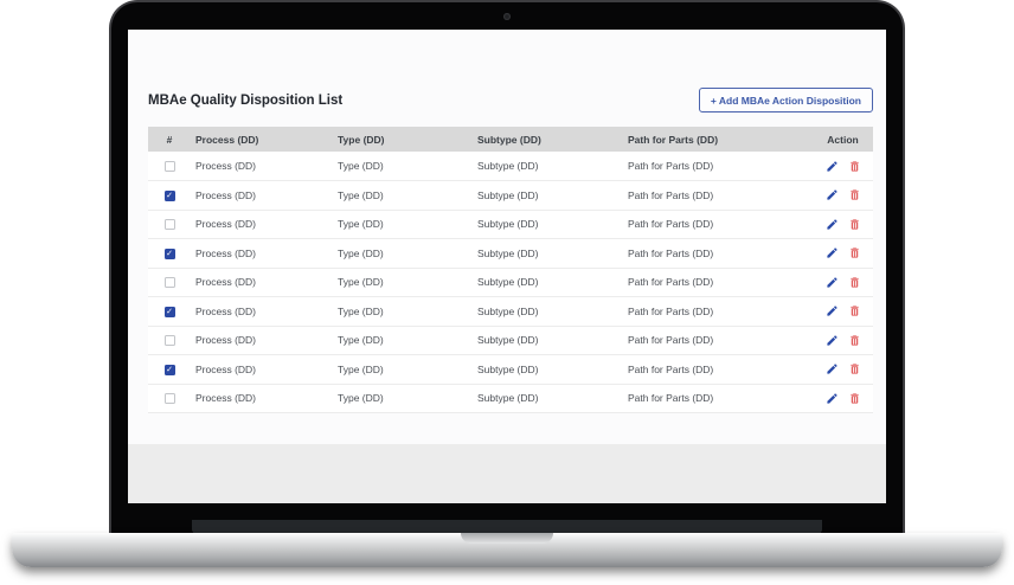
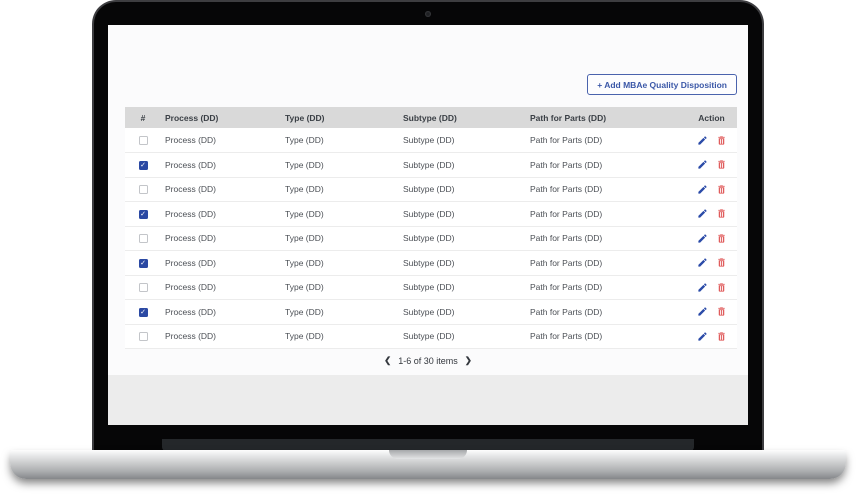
- MBAe Quality Disposition List
- + Add MBAe Action Disposition
+ + Add MBAe Quality Disposition
  #	Process (DD)	Type (DD)	Subtype (DD)	Path for Parts (DD)	Action
  	Process (DD)	Type (DD)	Subtype (DD)	Path for Parts (DD)
  	Process (DD)	Type (DD)	Subtype (DD)	Path for Parts (DD)
  	Process (DD)	Type (DD)	Subtype (DD)	Path for Parts (DD)
  	Process (DD)	Type (DD)	Subtype (DD)	Path for Parts (DD)
  	Process (DD)	Type (DD)	Subtype (DD)	Path for Parts (DD)
  	Process (DD)	Type (DD)	Subtype (DD)	Path for Parts (DD)
  	Process (DD)	Type (DD)	Subtype (DD)	Path for Parts (DD)
  	Process (DD)	Type (DD)	Subtype (DD)	Path for Parts (DD)
  	Process (DD)	Type (DD)	Subtype (DD)	Path for Parts (DD)
+ ❮
+ 1-6 of 30 items
+ ❯
